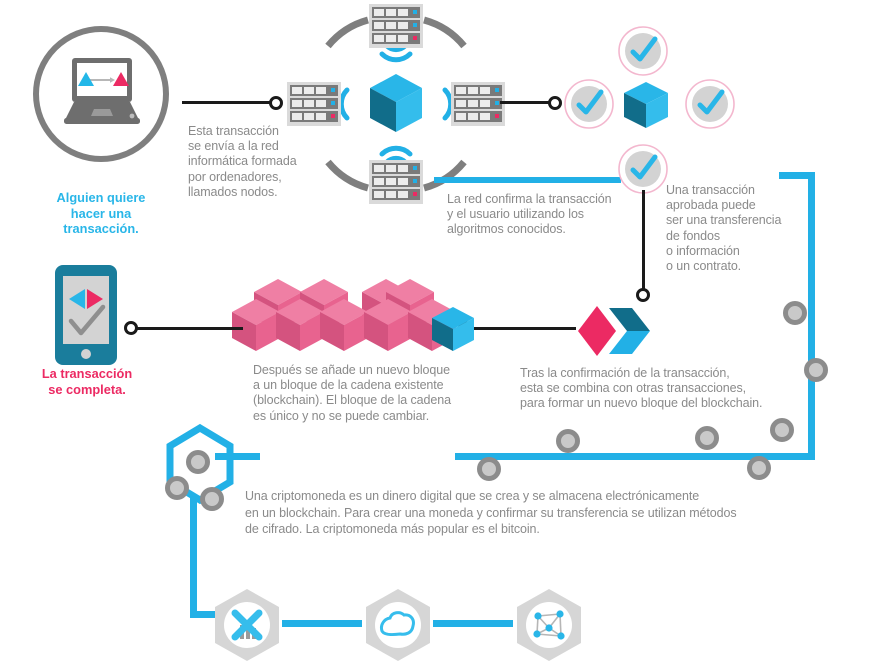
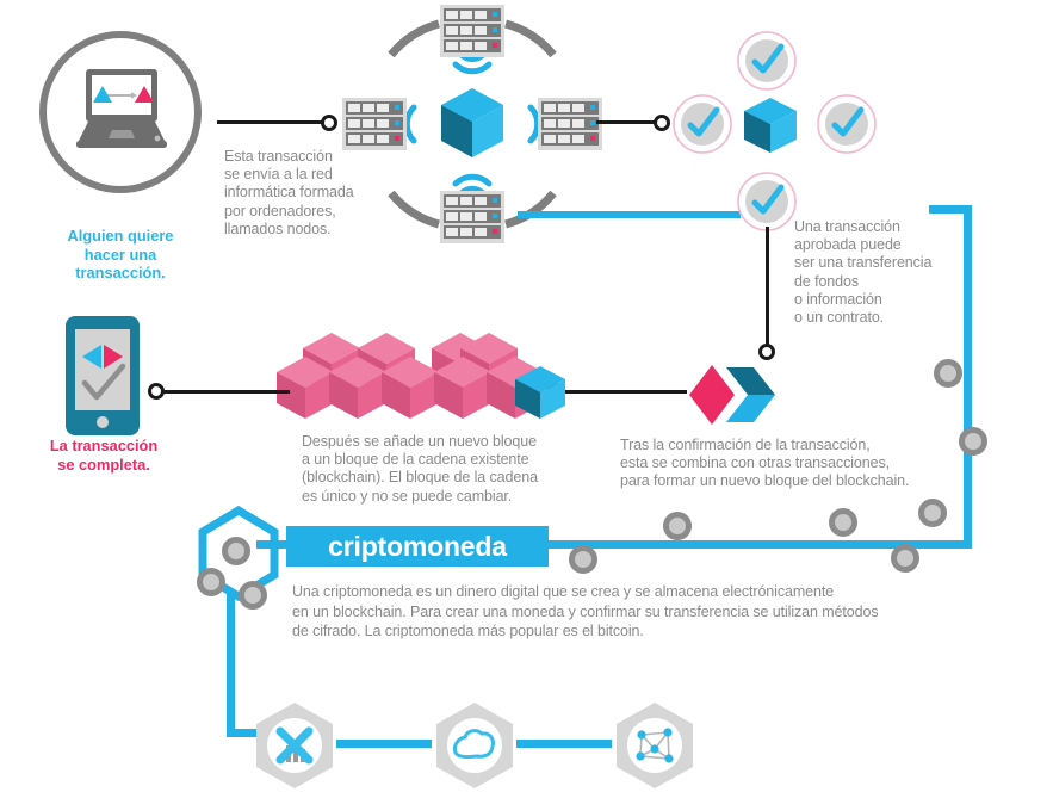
  Alguien quiere
  hacer una
  transacción.
  Esta transacción
  se envía a la red
  informática formada
  por ordenadores,
  llamados nodos.
- La red confirma la transacción
- y el usuario utilizando los
- algoritmos conocidos.
  Una transacción
  aprobada puede
  ser una transferencia
  de fondos
  o información
  o un contrato.
  Tras la confirmación de la transacción,
  esta se combina con otras transacciones,
  para formar un nuevo bloque del blockchain.
  Después se añade un nuevo bloque
  a un bloque de la cadena existente
  (blockchain). El bloque de la cadena
  es único y no se puede cambiar.
  La transacción
  se completa.
+ criptomoneda
  Una criptomoneda es un dinero digital que se crea y se almacena electrónicamente
  en un blockchain. Para crear una moneda y confirmar su transferencia se utilizan métodos
  de cifrado. La criptomoneda más popular es el bitcoin.
